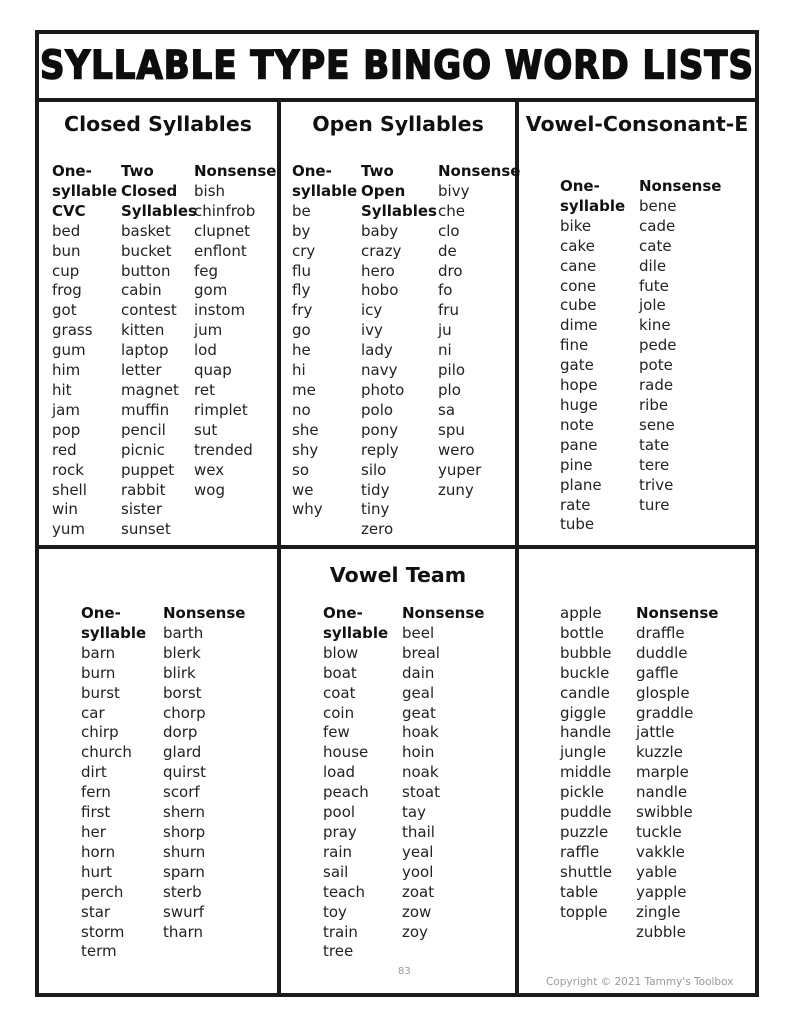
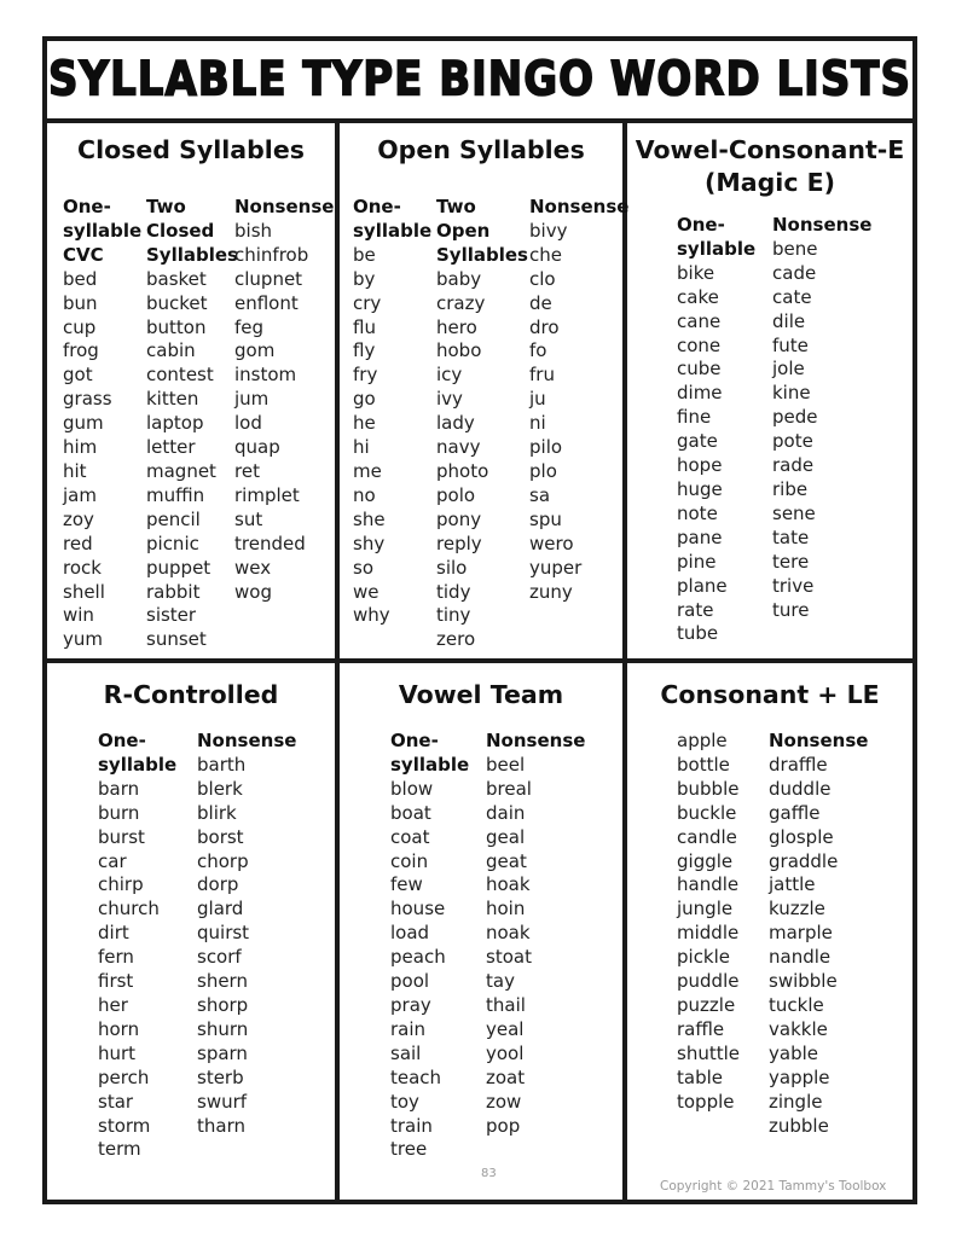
  SYLLABLE TYPE BINGO WORD LISTS
  Closed Syllables
  One-
  syllable
  CVC
  bed
  bun
  cup
  frog
  got
  grass
  gum
  him
  hit
  jam
- pop
+ zoy
  red
  rock
  shell
  win
  yum
  Two
  Closed
  Syllables
  basket
  bucket
  button
  cabin
  contest
  kitten
  laptop
  letter
  magnet
  muffin
  pencil
  picnic
  puppet
  rabbit
  sister
  sunset
  Nonsense
  bish
  chinfrob
  clupnet
  enflont
  feg
  gom
  instom
  jum
  lod
  quap
  ret
  rimplet
  sut
  trended
  wex
  wog
  Open Syllables
  One-
  syllable
  be
  by
  cry
  flu
  fly
  fry
  go
  he
  hi
  me
  no
  she
  shy
  so
  we
  why
  Two
  Open
  Syllables
  baby
  crazy
  hero
  hobo
  icy
  ivy
  lady
  navy
  photo
  polo
  pony
  reply
  silo
  tidy
  tiny
  zero
  Nonsense
  bivy
  che
  clo
  de
  dro
  fo
  fru
  ju
  ni
  pilo
  plo
  sa
  spu
  wero
  yuper
  zuny
  Vowel-Consonant-E
+ (Magic E)
  One-
  syllable
  bike
  cake
  cane
  cone
  cube
  dime
  fine
  gate
  hope
  huge
  note
  pane
  pine
  plane
  rate
  tube
  Nonsense
  bene
  cade
  cate
  dile
  fute
  jole
  kine
  pede
  pote
  rade
  ribe
  sene
  tate
  tere
  trive
  ture
+ R-Controlled
  One-
  syllable
  barn
  burn
  burst
  car
  chirp
  church
  dirt
  fern
  first
  her
  horn
  hurt
  perch
  star
  storm
  term
  Nonsense
  barth
  blerk
  blirk
  borst
  chorp
  dorp
  glard
  quirst
  scorf
  shern
  shorp
  shurn
  sparn
  sterb
  swurf
  tharn
  Vowel Team
  One-
  syllable
  blow
  boat
  coat
  coin
  few
  house
  load
  peach
  pool
  pray
  rain
  sail
  teach
  toy
  train
  tree
  Nonsense
  beel
  breal
  dain
  geal
  geat
  hoak
  hoin
  noak
  stoat
  tay
  thail
  yeal
  yool
  zoat
  zow
- zoy
+ pop
  83
+ Consonant + LE
  apple
  bottle
  bubble
  buckle
  candle
  giggle
  handle
  jungle
  middle
  pickle
  puddle
  puzzle
  raffle
  shuttle
  table
  topple
  Nonsense
  draffle
  duddle
  gaffle
  glosple
  graddle
  jattle
  kuzzle
  marple
  nandle
  swibble
  tuckle
  vakkle
  yable
  yapple
  zingle
  zubble
  Copyright © 2021 Tammy's Toolbox
